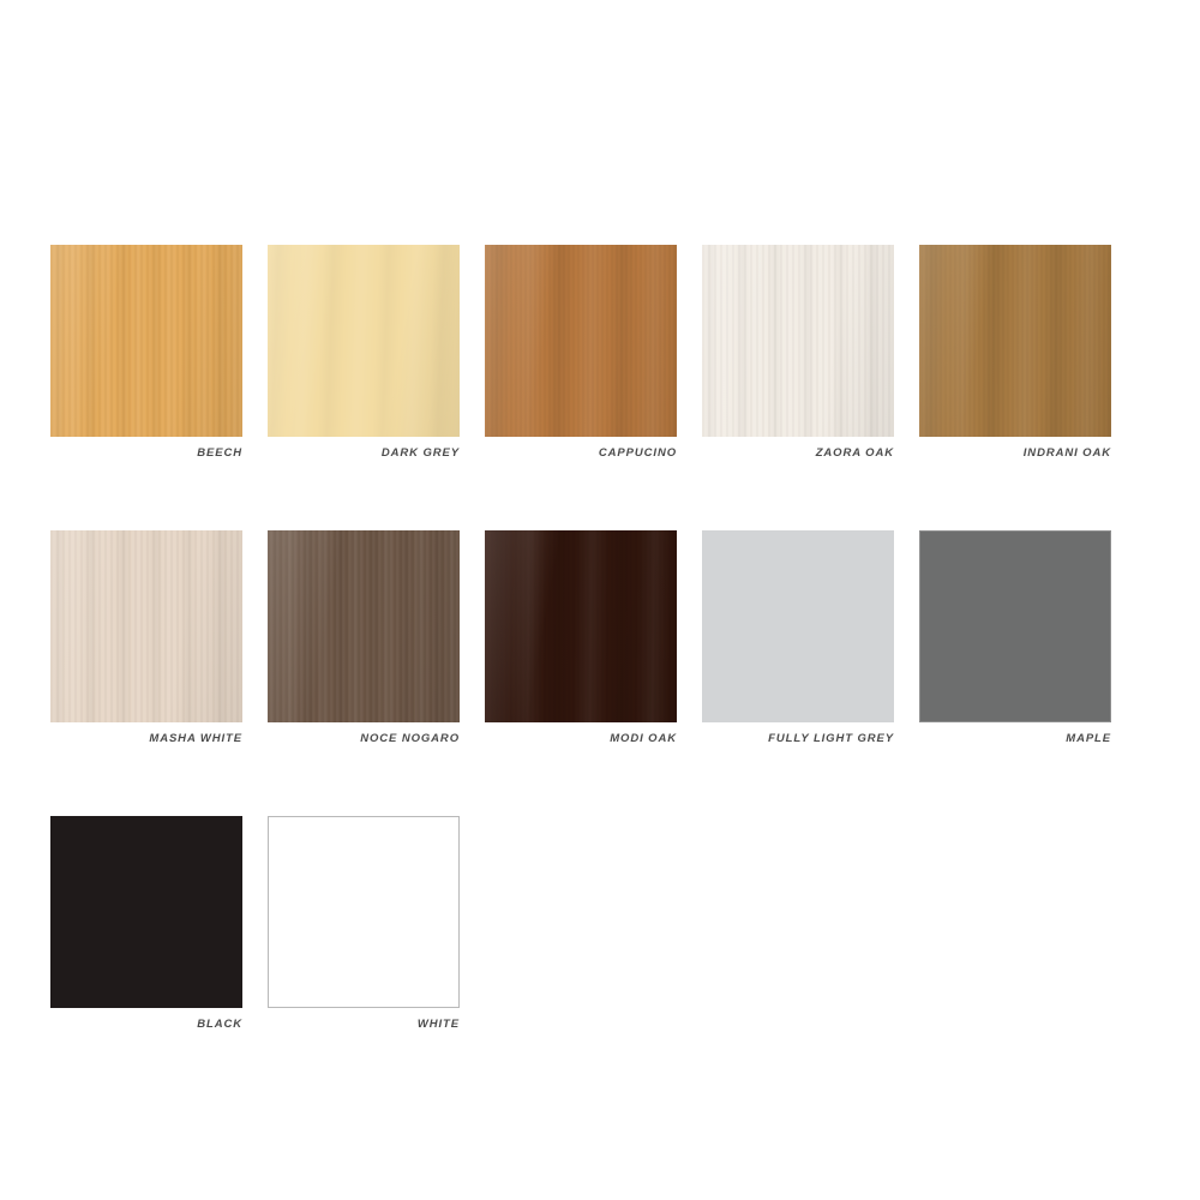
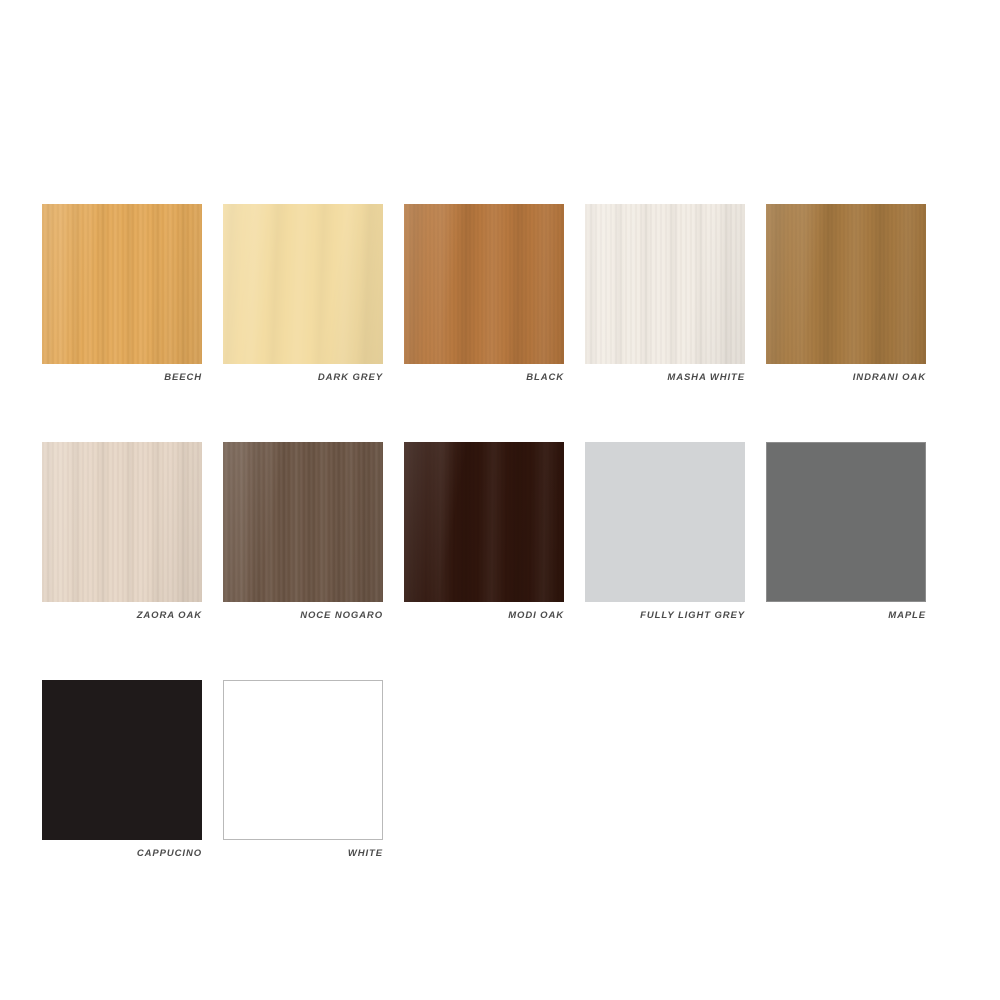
  BEECH
  DARK GREY
- CAPPUCINO
+ BLACK
- ZAORA OAK
+ MASHA WHITE
  INDRANI OAK
- MASHA WHITE
+ ZAORA OAK
  NOCE NOGARO
  MODI OAK
  FULLY LIGHT GREY
  MAPLE
- BLACK
+ CAPPUCINO
  WHITE
